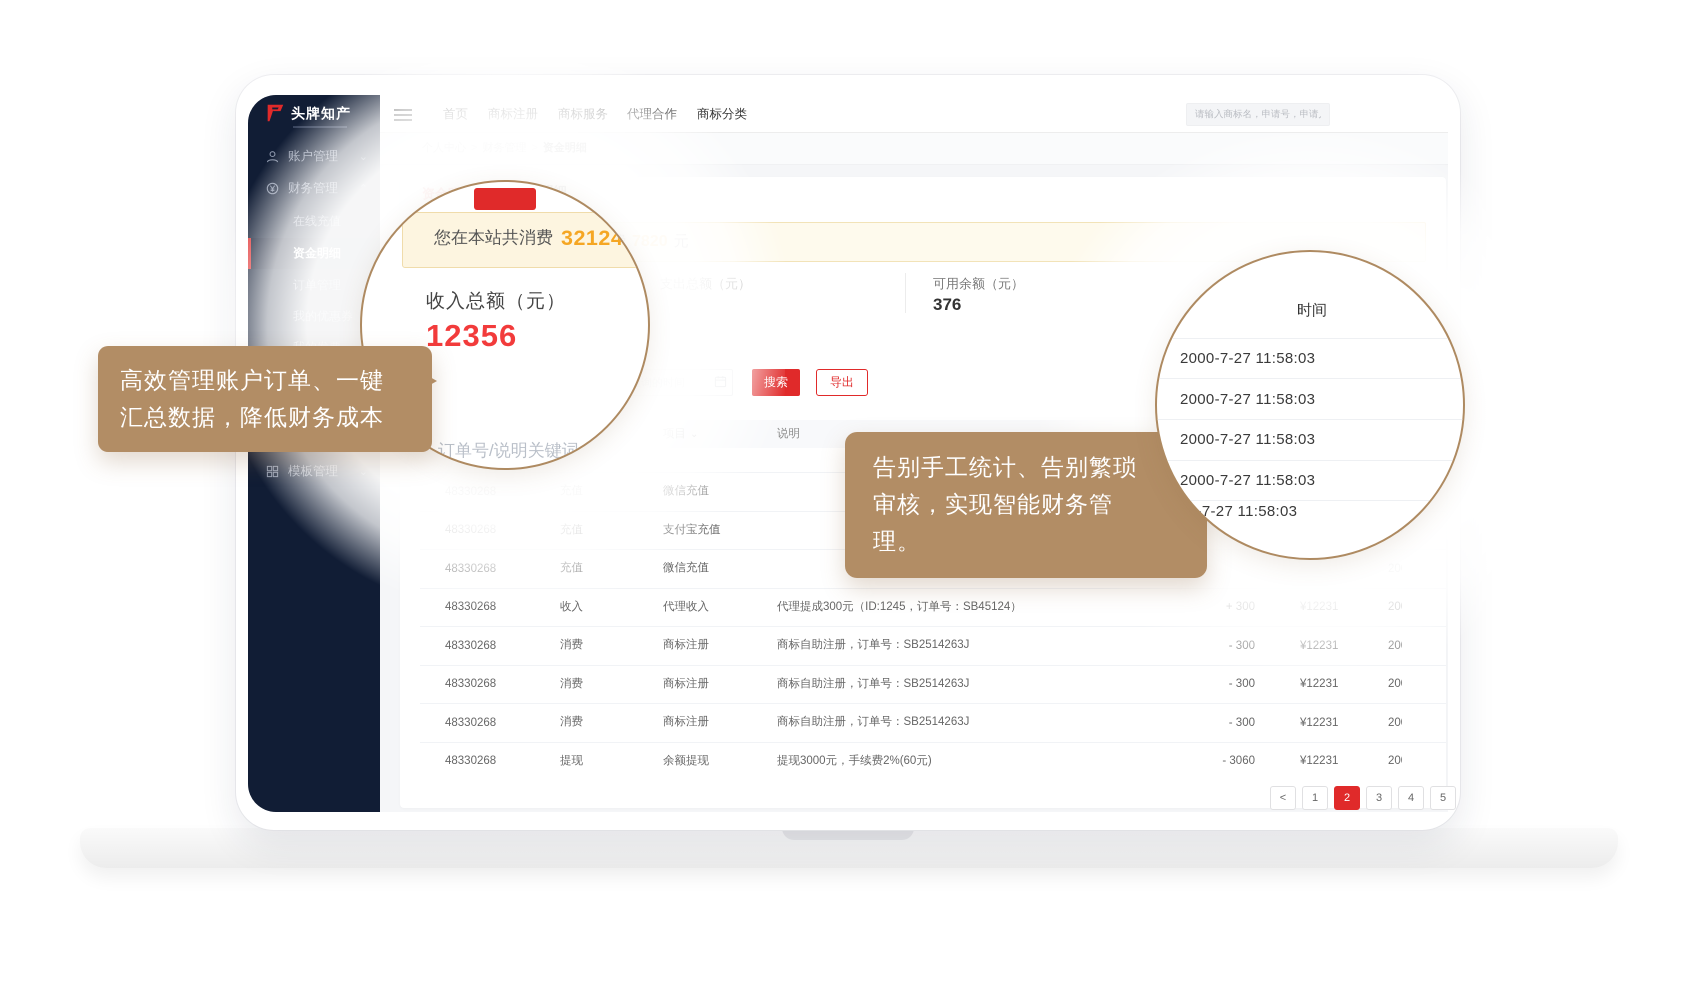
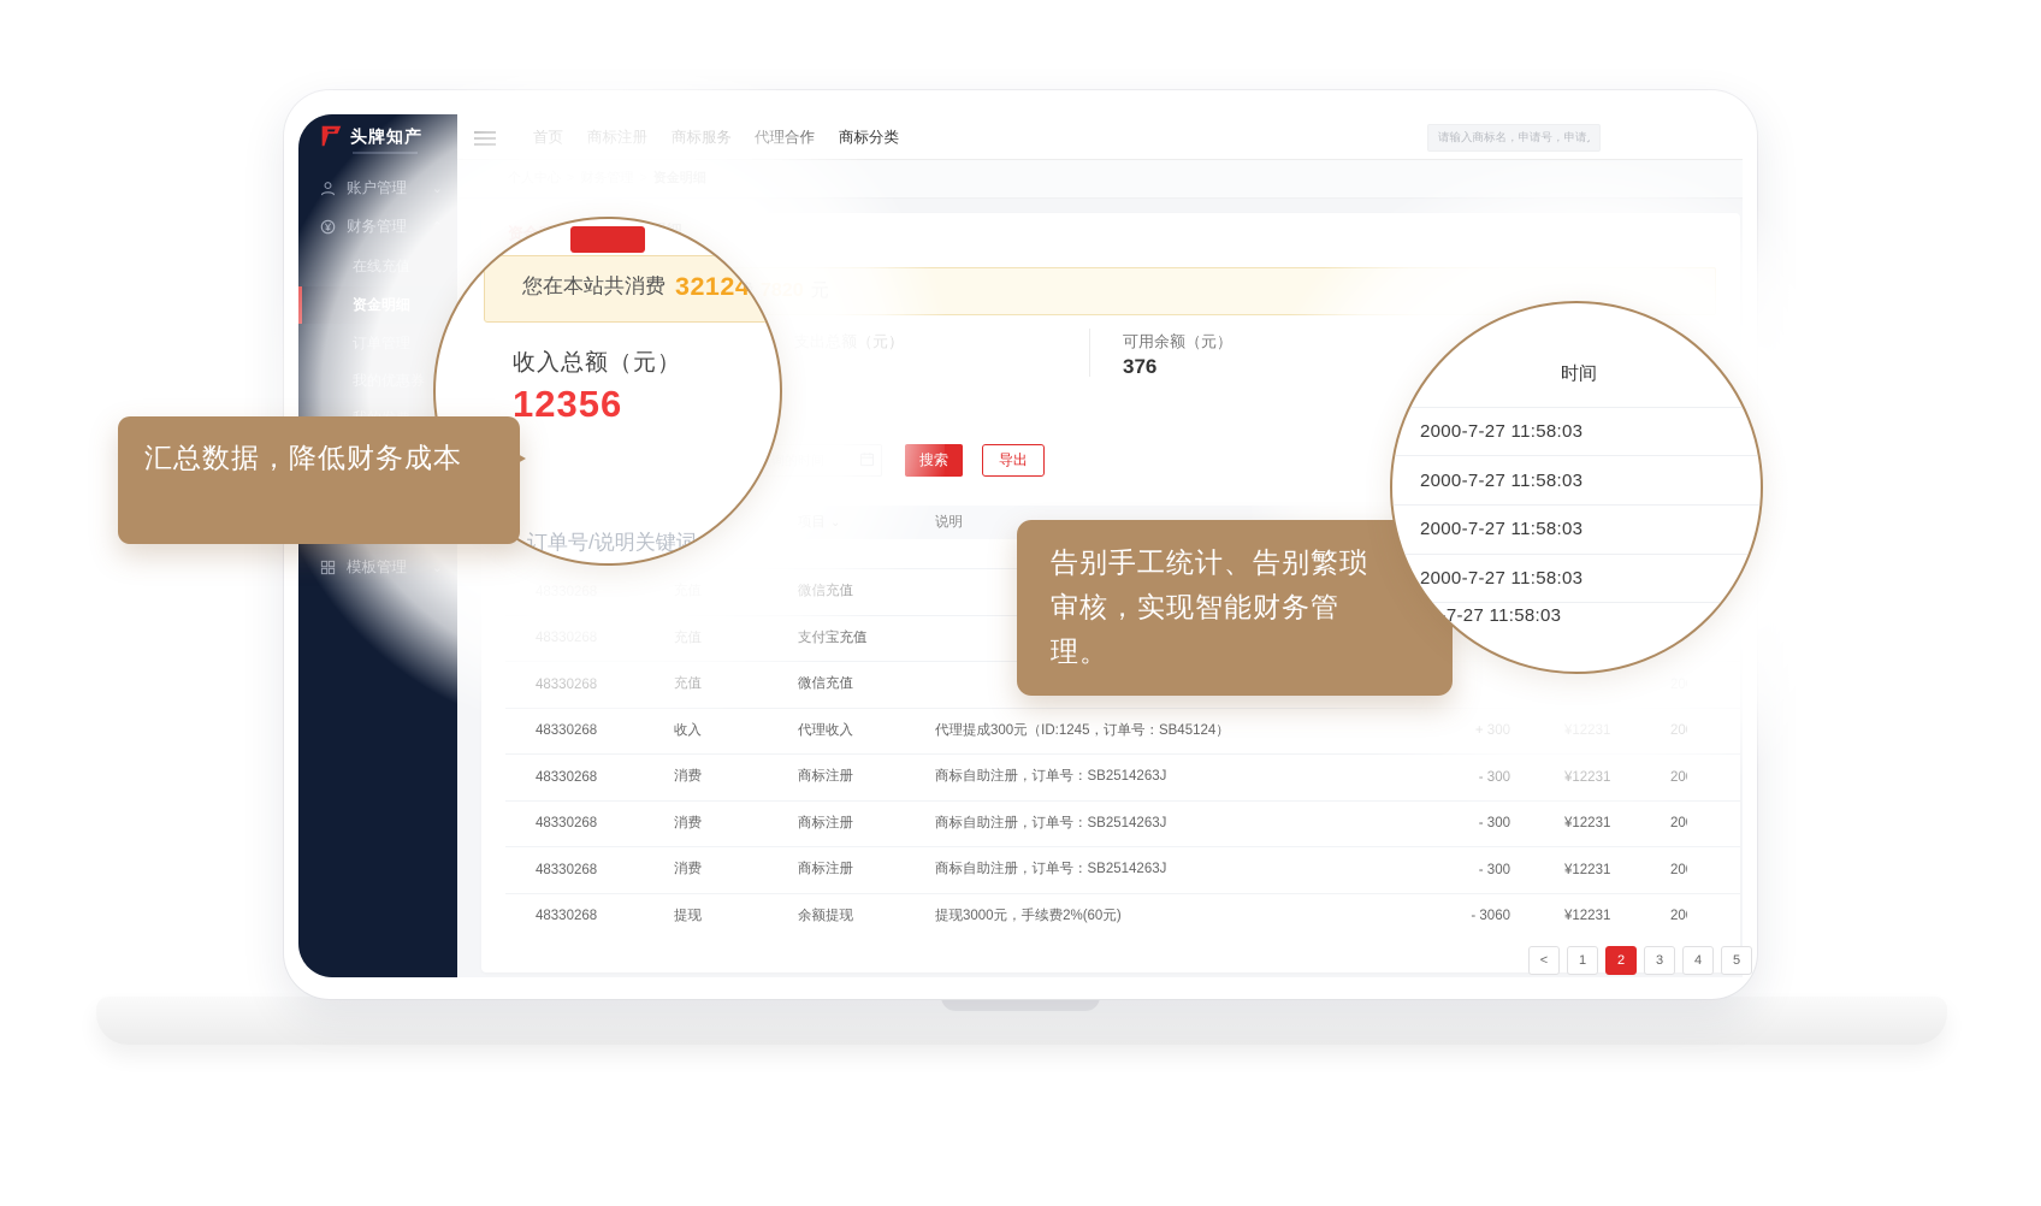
  请输入商标名，申请号，申请
  可用余额（元）
  376
  导出
  48330268
  收入
  代理收入
  代理提成300元（ID:1245，订单号：SB45124）
  48330268
  消费
  商标注册
  商标自助注册，订单号：SB2514263J
  48330268
  消费
  商标注册
  商标自助注册，订单号：SB2514263J
  - 300
  ¥12231
  48330268
  消费
  商标注册
  商标自助注册，订单号：SB2514263J
  - 300
  ¥12231
  48330268
  提现
  余额提现
  提现3000元，手续费2%(60元)
  - 3060
  ¥12231
  <
  1
  2
  3
  4
  5
  告别手工统计、告别繁琐
  审核，实现智能财务管
  理。
  您在本站共消费
  32124
  收入总额（元）
  12356
  订单号/说明关键词
  时间
  2000-7-27 11:58:03
  2000-7-27 11:58:03
  2000-7-27 11:58:03
  2000-7-27 11:58:03
  2000-7-27 11:58:03
- 高效管理账户订单、一键
  汇总数据，降低财务成本
